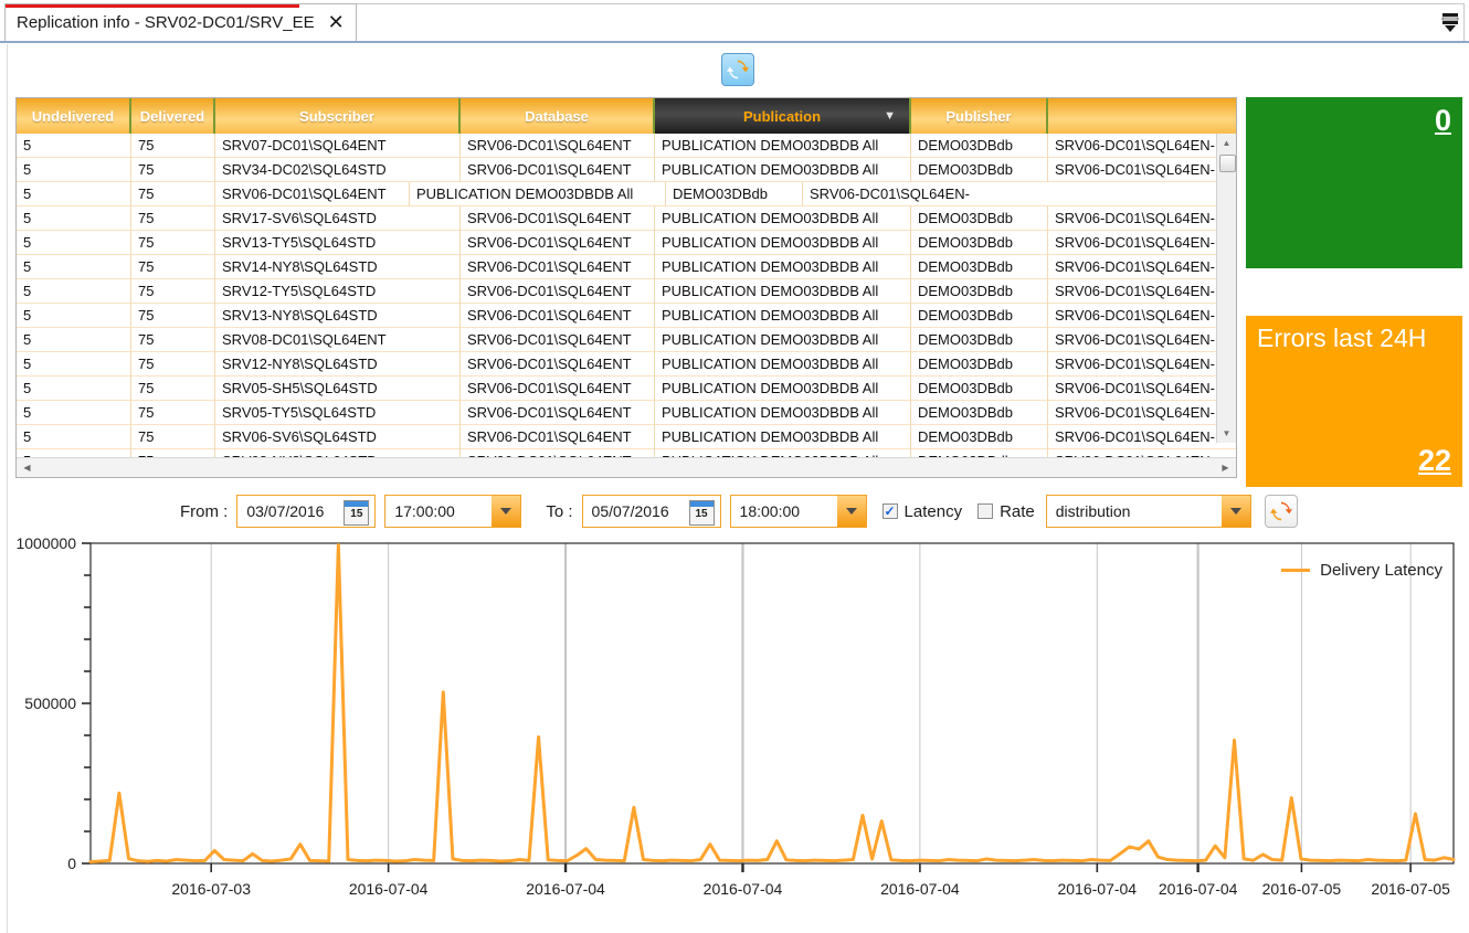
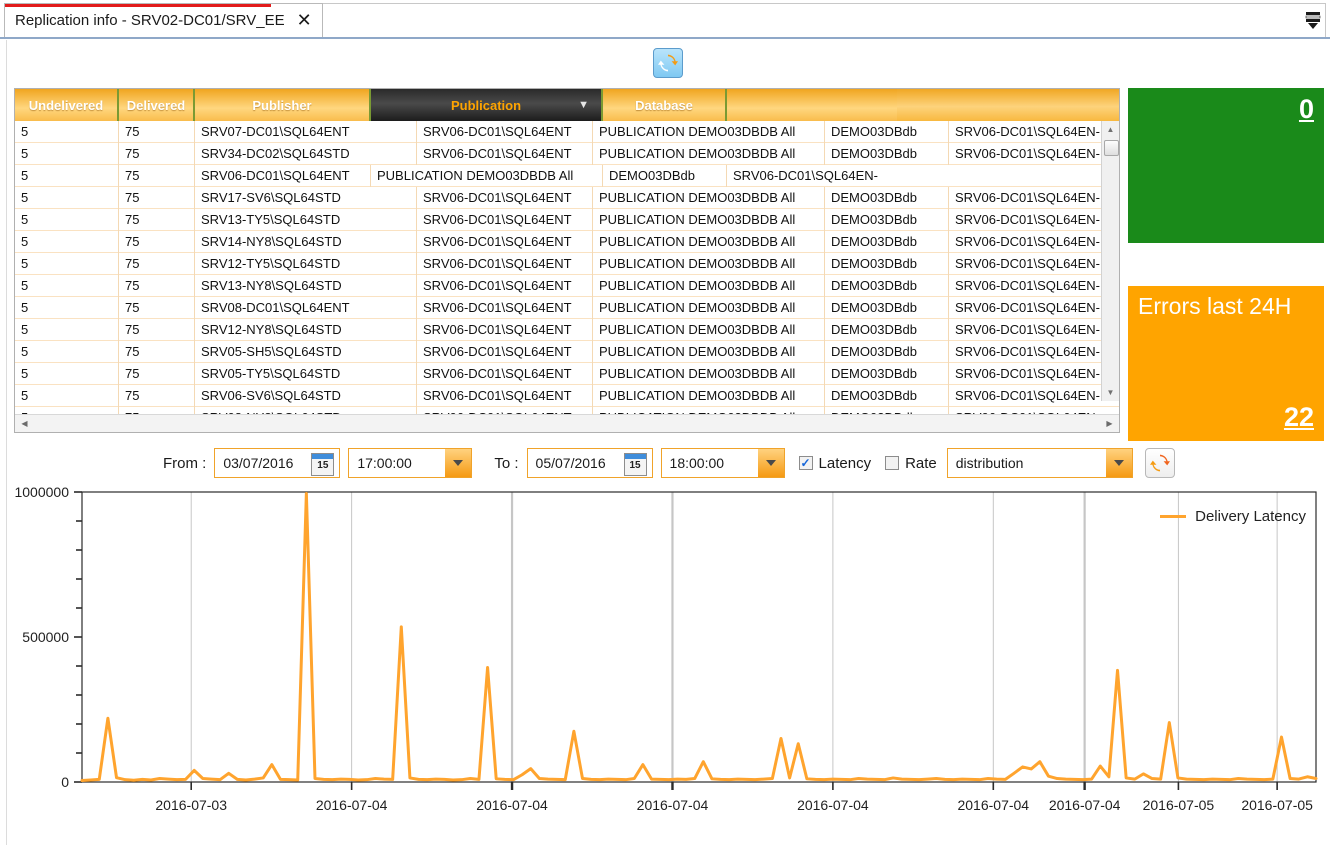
  Replication info - SRV02-DC01/SRV_EE
  ✕
  Undelivered
  Delivered
- Subscriber
- Database
+ Publisher
  Publication
  ▼
- Publisher
+ Database
  5
  75
  SRV07-DC01\SQL64ENT
  SRV06-DC01\SQL64ENT
  PUBLICATION DEMO03DBDB All
  DEMO03DBdb
  SRV06-DC01\SQL64EN-
  5
  75
  SRV34-DC02\SQL64STD
  SRV06-DC01\SQL64ENT
  PUBLICATION DEMO03DBDB All
  DEMO03DBdb
  SRV06-DC01\SQL64EN-
  5
  75
  SRV06-DC01\SQL64ENT
  PUBLICATION DEMO03DBDB All
  DEMO03DBdb
  SRV06-DC01\SQL64EN-
  5
  75
  SRV17-SV6\SQL64STD
  SRV06-DC01\SQL64ENT
  PUBLICATION DEMO03DBDB All
  DEMO03DBdb
  SRV06-DC01\SQL64EN-
  5
  75
  SRV13-TY5\SQL64STD
  SRV06-DC01\SQL64ENT
  PUBLICATION DEMO03DBDB All
  DEMO03DBdb
  SRV06-DC01\SQL64EN-
  5
  75
  SRV14-NY8\SQL64STD
  SRV06-DC01\SQL64ENT
  PUBLICATION DEMO03DBDB All
  DEMO03DBdb
  SRV06-DC01\SQL64EN-
  5
  75
  SRV12-TY5\SQL64STD
  SRV06-DC01\SQL64ENT
  PUBLICATION DEMO03DBDB All
  DEMO03DBdb
  SRV06-DC01\SQL64EN-
  5
  75
  SRV13-NY8\SQL64STD
  SRV06-DC01\SQL64ENT
  PUBLICATION DEMO03DBDB All
  DEMO03DBdb
  SRV06-DC01\SQL64EN-
  5
  75
  SRV08-DC01\SQL64ENT
  SRV06-DC01\SQL64ENT
  PUBLICATION DEMO03DBDB All
  DEMO03DBdb
  SRV06-DC01\SQL64EN-
  5
  75
  SRV12-NY8\SQL64STD
  SRV06-DC01\SQL64ENT
  PUBLICATION DEMO03DBDB All
  DEMO03DBdb
  SRV06-DC01\SQL64EN-
  5
  75
  SRV05-SH5\SQL64STD
  SRV06-DC01\SQL64ENT
  PUBLICATION DEMO03DBDB All
  DEMO03DBdb
  SRV06-DC01\SQL64EN-
  5
  75
  SRV05-TY5\SQL64STD
  SRV06-DC01\SQL64ENT
  PUBLICATION DEMO03DBDB All
  DEMO03DBdb
  SRV06-DC01\SQL64EN-
  5
  75
  SRV06-SV6\SQL64STD
  SRV06-DC01\SQL64ENT
  PUBLICATION DEMO03DBDB All
  DEMO03DBdb
  SRV06-DC01\SQL64EN-
  ▲
  ▼
  ◀
  ▶
  0
  Errors last 24H
  22
  From :
  03/07/2016
  15
  17:00:00
  To :
  05/07/2016
  15
  18:00:00
  ✓
  Latency
  Rate
  distribution
  0
  500000
  1000000
  2016-07-03
  2016-07-04
  2016-07-04
  2016-07-04
  2016-07-04
  2016-07-04
  2016-07-04
  2016-07-05
  2016-07-05
  Delivery Latency
